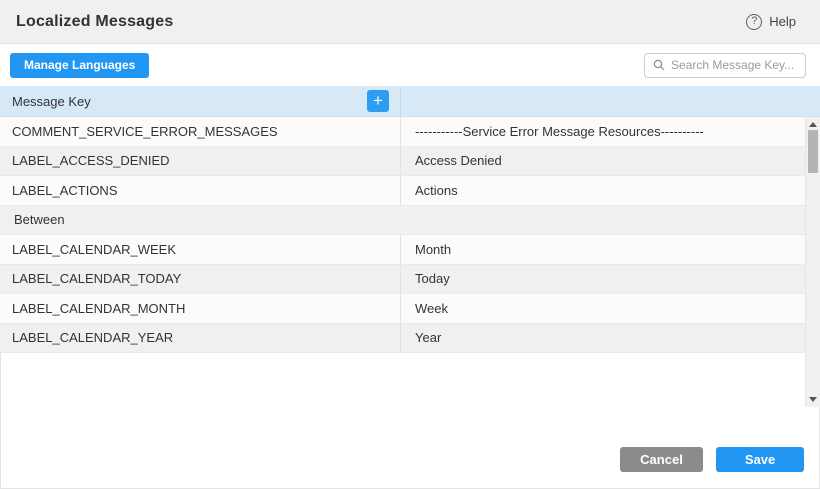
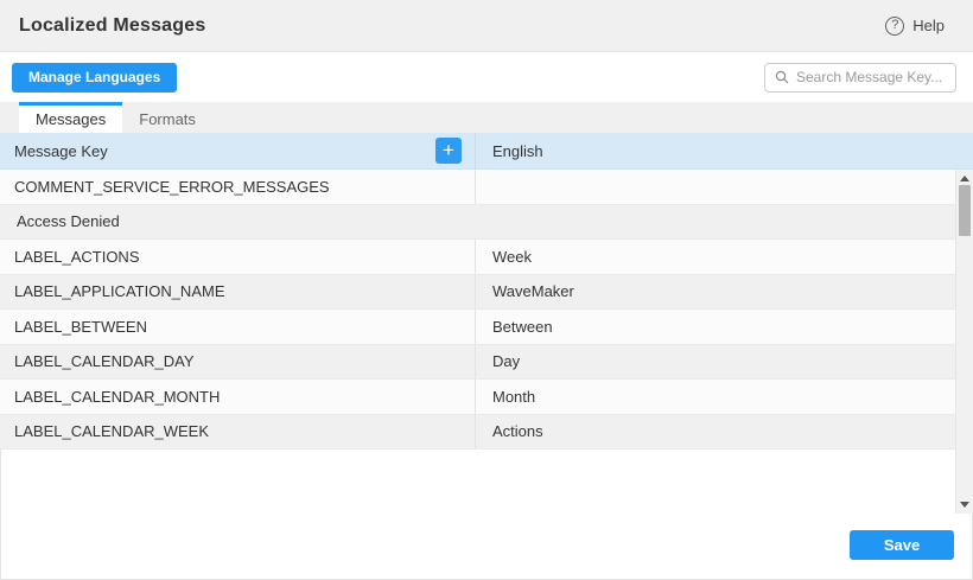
  Localized Messages
  ?
  Help
  Manage Languages
  Search Message Key...
+ Messages
+ Formats
  Message Key
  +
+ English
  COMMENT_SERVICE_ERROR_MESSAGES
- -----------Service Error Message Resources----------
- LABEL_ACCESS_DENIED
  Access Denied
  LABEL_ACTIONS
- Actions
+ Week
+ LABEL_APPLICATION_NAME
+ WaveMaker
+ LABEL_BETWEEN
  Between
+ LABEL_CALENDAR_DAY
+ Day
- LABEL_CALENDAR_WEEK
+ LABEL_CALENDAR_MONTH
  Month
- LABEL_CALENDAR_TODAY
- Today
- LABEL_CALENDAR_MONTH
+ LABEL_CALENDAR_WEEK
- Week
+ Actions
- LABEL_CALENDAR_YEAR
- Year
- Cancel
  Save
